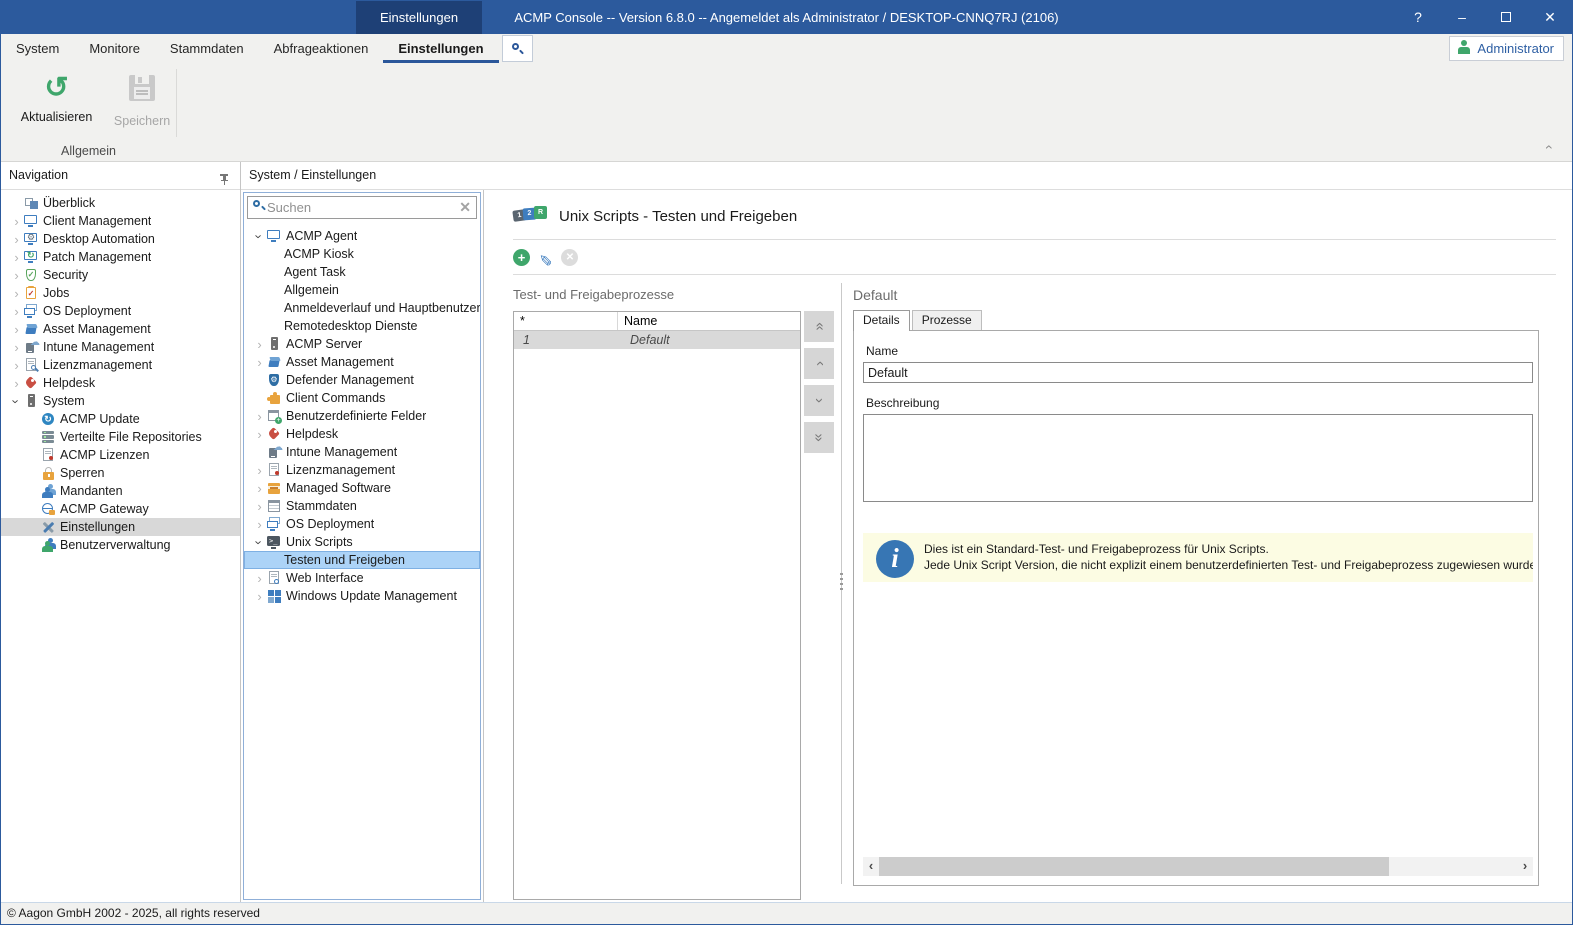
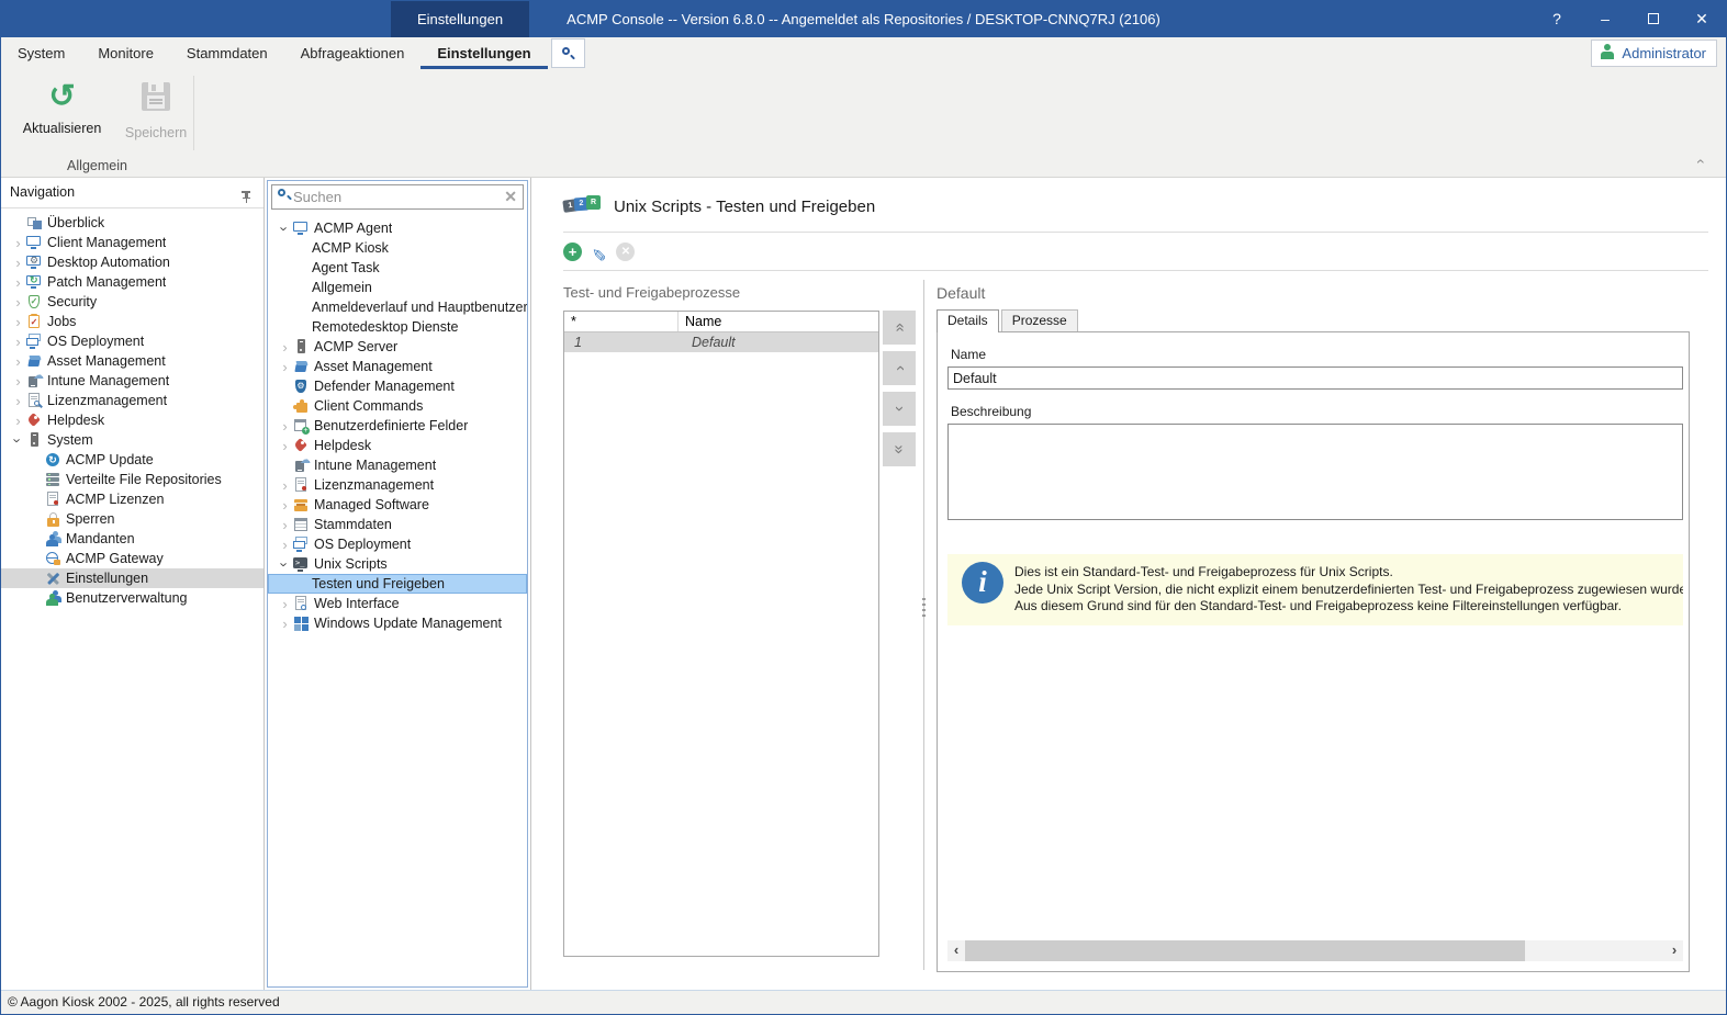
  Einstellungen
- ACMP Console -- Version 6.8.0 -- Angemeldet als Administrator / DESKTOP-CNNQ7RJ (2106)
+ ACMP Console -- Version 6.8.0 -- Angemeldet als Repositories / DESKTOP-CNNQ7RJ (2106)
  ?
  –
  ✕
  System
  Monitore
  Stammdaten
  Abfrageaktionen
  Einstellungen
  Administrator
  ↺
  Aktualisieren
  Speichern
  Allgemein
  Navigation
  Überblick
  ›
  Client Management
  ›
  ⚙
  Desktop Automation
  ›
  ↻
  Patch Management
  ›
  ✓
  Security
  ›
  ✓
  Jobs
  ›
  OS Deployment
  ›
  Asset Management
  ›
  ☁
  Intune Management
  ›
  Lizenzmanagement
  ›
  Helpdesk
  System
  ↻
  ACMP Update
  Verteilte File Repositories
  ACMP Lizenzen
  Sperren
  Mandanten
  ACMP Gateway
  Einstellungen
  Benutzerverwaltung
- System / Einstellungen
  Suchen
  ✕
  ACMP Agent
  ACMP Kiosk
  Agent Task
  Allgemein
  Anmeldeverlauf und Hauptbenutzer
  Remotedesktop Dienste
  ›
  ACMP Server
  ›
  Asset Management
  ⚙
  Defender Management
  Client Commands
  ›
  Benutzerdefinierte Felder
  ›
  Helpdesk
  ☁
  Intune Management
  ›
  Lizenzmanagement
  ›
  Managed Software
  ›
  Stammdaten
  ›
  OS Deployment
  >_
  Unix Scripts
  Testen und Freigeben
  ›
  Web Interface
  ›
  Windows Update Management
  Unix Scripts - Testen und Freigeben
  +
  ✕
  Test- und Freigabeprozesse
  *
  Name
  1
  Default
  Default
  Details
  Prozesse
  Name
  Default
  Beschreibung
  i
  Dies ist ein Standard-Test- und Freigabeprozess für Unix Scripts.
  Jede Unix Script Version, die nicht explizit einem benutzerdefinierten Test- und Freigabeprozess zugewiesen wurde
+ Aus diesem Grund sind für den Standard-Test- und Freigabeprozess keine Filtereinstellungen verfügbar.
  ‹
  ›
- © Aagon GmbH 2002 - 2025, all rights reserved
+ © Aagon Kiosk 2002 - 2025, all rights reserved
